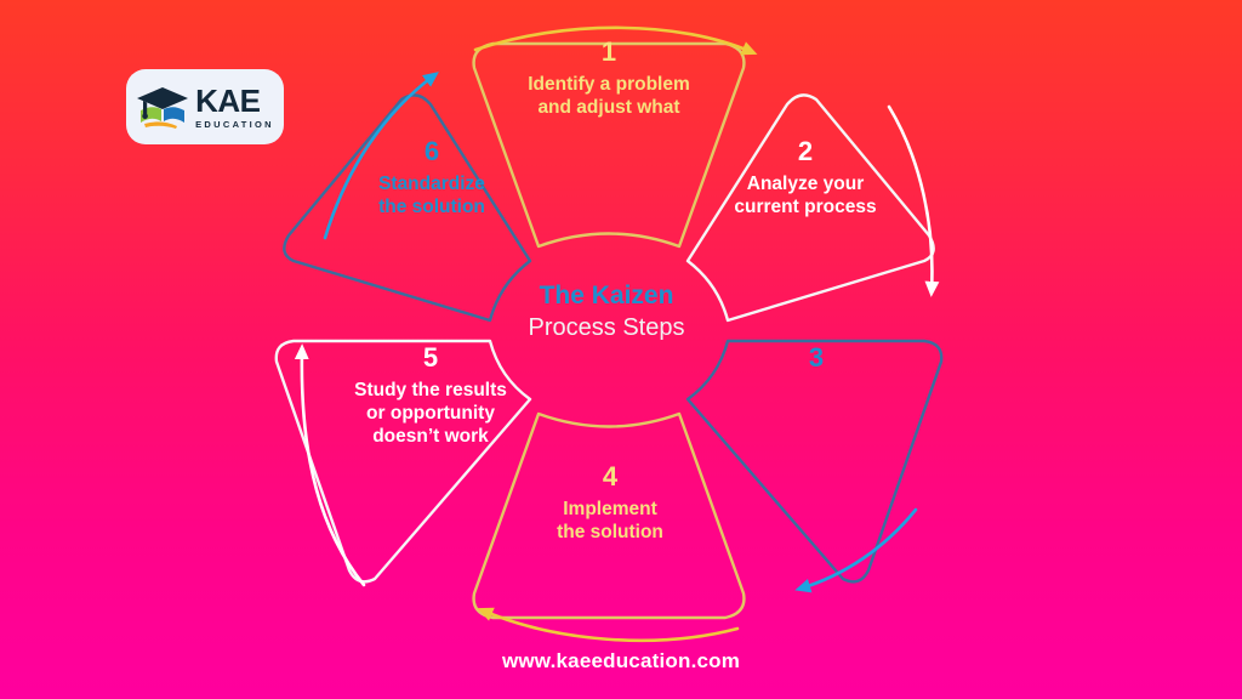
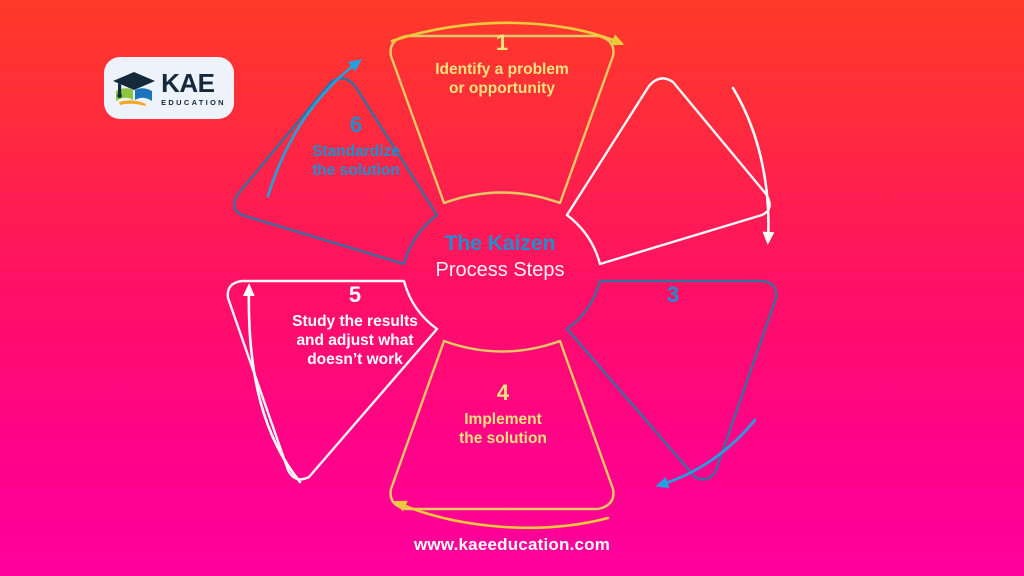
  KAE
  EDUCATION
  1
  Identify a problem
- and adjust what
+ or opportunity
- 2
- Analyze your
- current process
  3
  4
  Implement
  the solution
  5
  Study the results
- or opportunity
+ and adjust what
  doesn’t work
  6
  Standardize
  the solution
  The Kaizen
  Process Steps
  www.kaeeducation.com
